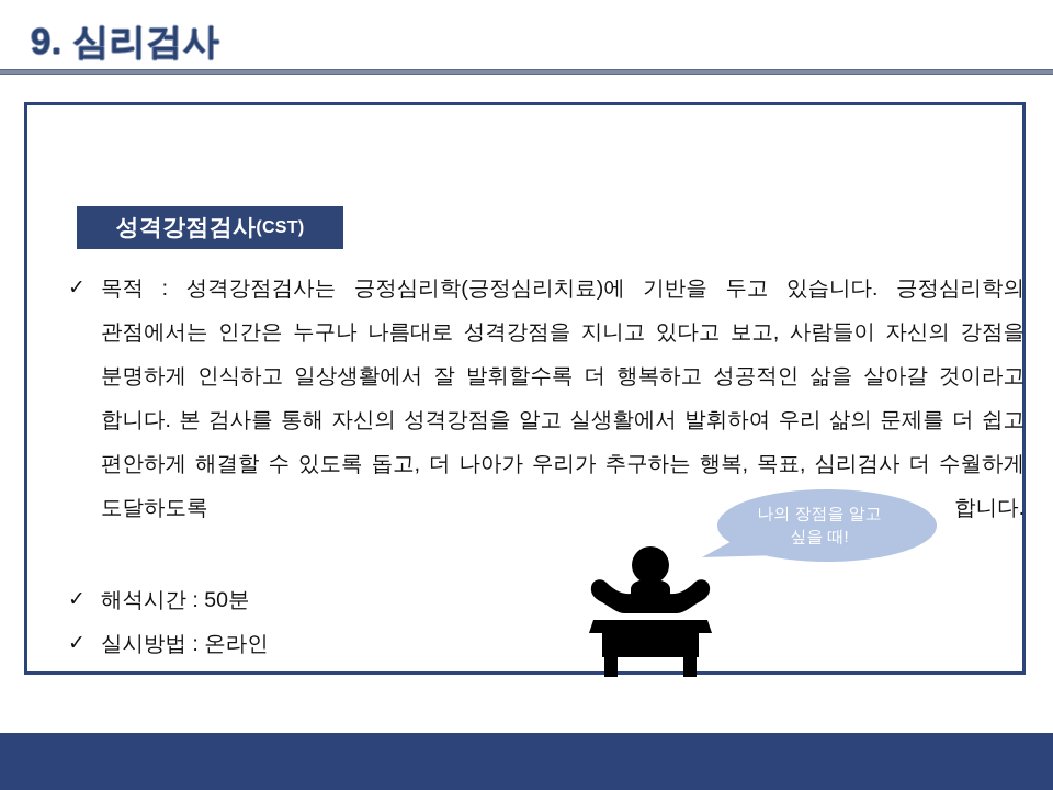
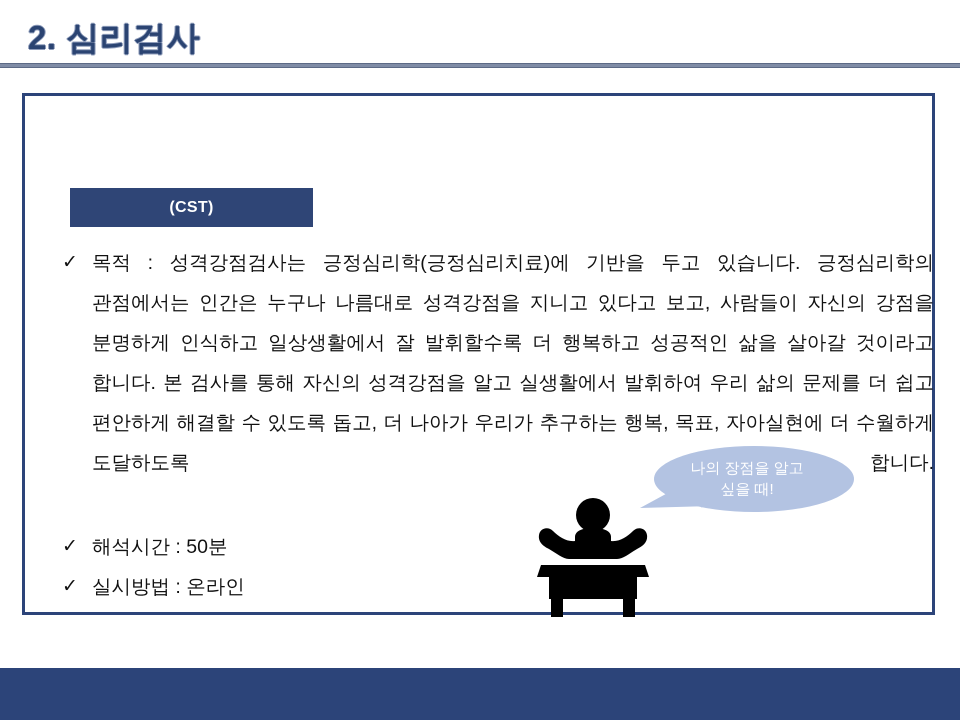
- 9. 심리검사
+ 2. 심리검사
- 성격강점검사
  (CST)
  ✓
- 목적 : 성격강점검사는 긍정심리학(긍정심리치료)에 기반을 두고 있습니다. 긍정심리학의 관점에서는 인간은 누구나 나름대로 성격강점을 지니고 있다고 보고, 사람들이 자신의 강점을 분명하게 인식하고 일상생활에서 잘 발휘할수록 더 행복하고 성공적인 삶을 살아갈 것이라고 합니다. 본 검사를 통해 자신의 성격강점을 알고 실생활에서 발휘하여 우리 삶의 문제를 더 쉽고 편안하게 해결할 수 있도록 돕고, 더 나아가 우리가 추구하는 행복, 목표, 심리검사 더 수월하게 도달하도록 합니다.
+ 목적 : 성격강점검사는 긍정심리학(긍정심리치료)에 기반을 두고 있습니다. 긍정심리학의 관점에서는 인간은 누구나 나름대로 성격강점을 지니고 있다고 보고, 사람들이 자신의 강점을 분명하게 인식하고 일상생활에서 잘 발휘할수록 더 행복하고 성공적인 삶을 살아갈 것이라고 합니다. 본 검사를 통해 자신의 성격강점을 알고 실생활에서 발휘하여 우리 삶의 문제를 더 쉽고 편안하게 해결할 수 있도록 돕고, 더 나아가 우리가 추구하는 행복, 목표, 자아실현에 더 수월하게 도달하도록 합니다.
  ✓
  해석시간 : 50분
  ✓
  실시방법 : 온라인
  나의 장점을 알고
  싶을 때!
